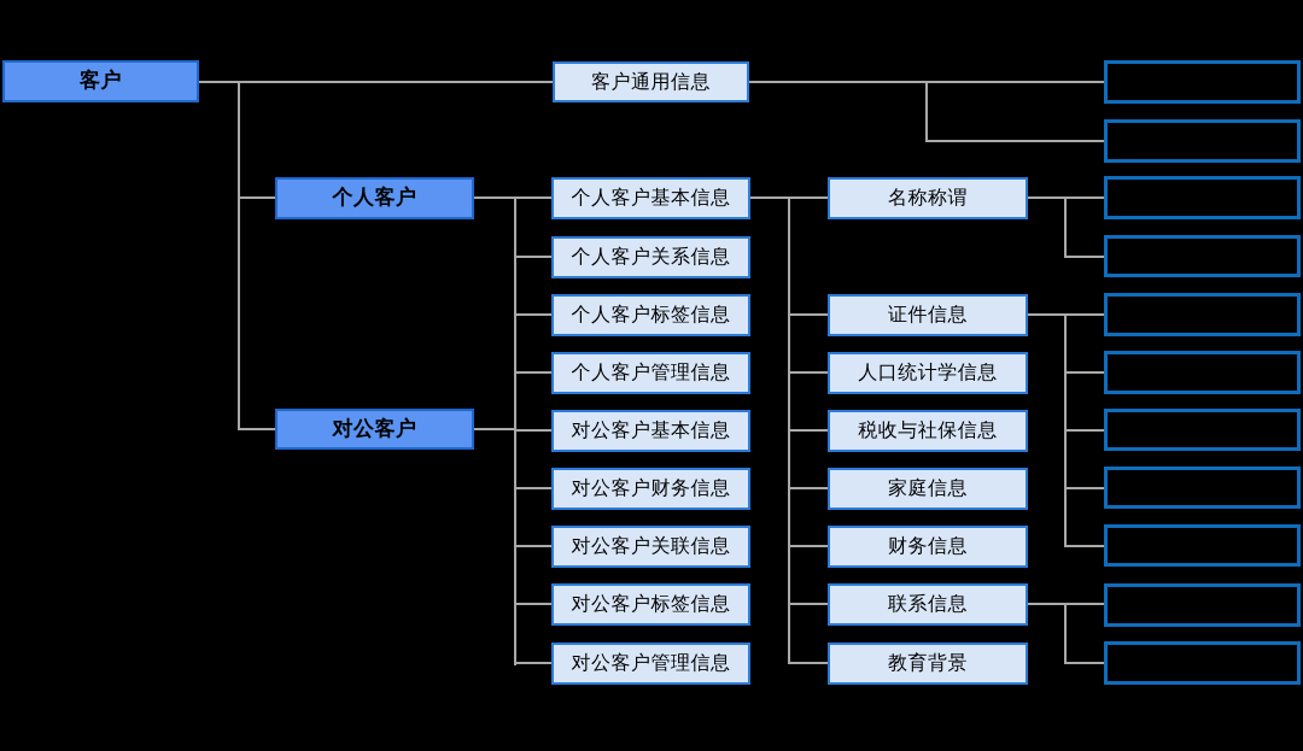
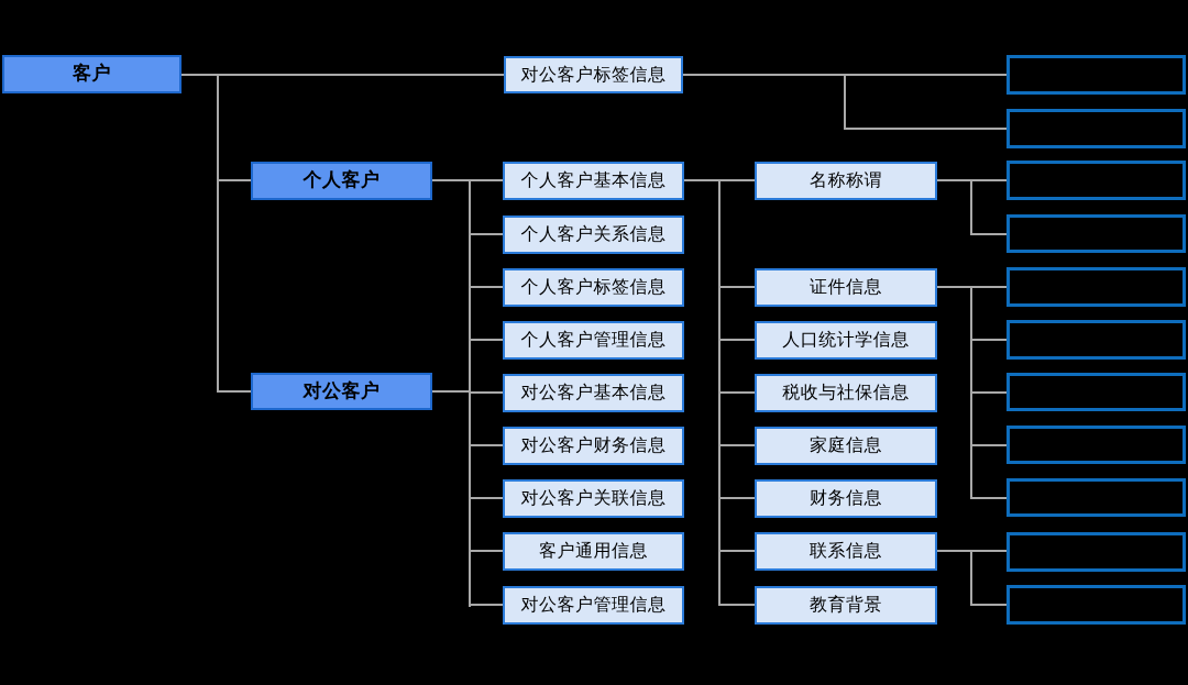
  客户
- 客户通用信息
+ 对公客户标签信息
  个人客户
  对公客户
  个人客户基本信息
  个人客户关系信息
  个人客户标签信息
  个人客户管理信息
  对公客户基本信息
  对公客户财务信息
  对公客户关联信息
- 对公客户标签信息
+ 客户通用信息
  对公客户管理信息
  名称称谓
  证件信息
  人口统计学信息
  税收与社保信息
  家庭信息
  财务信息
  联系信息
  教育背景
